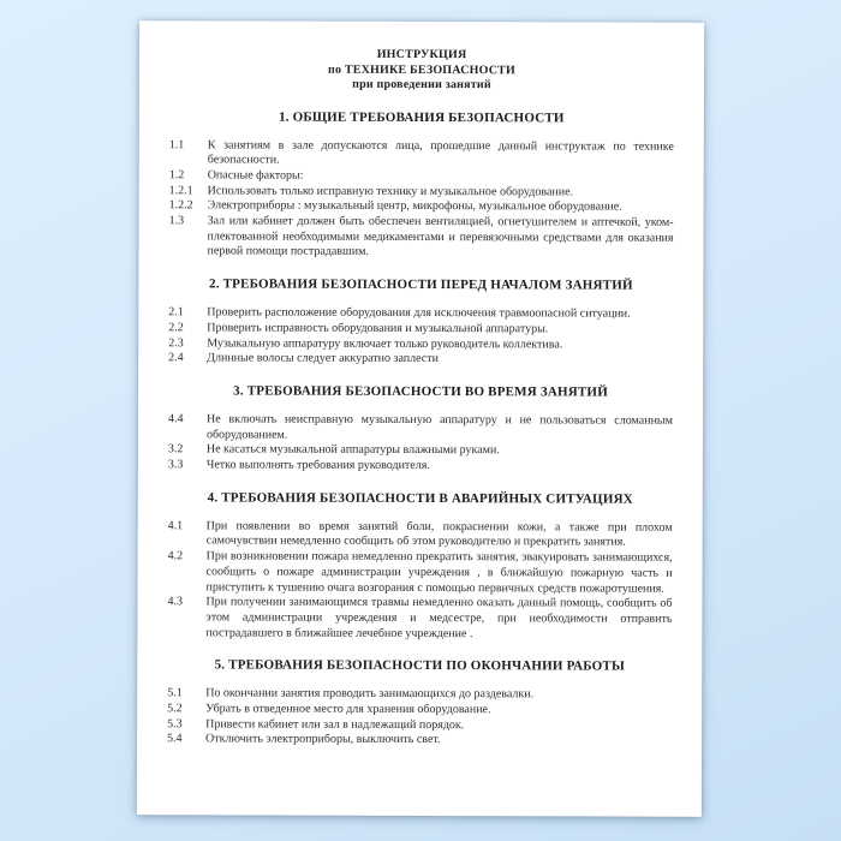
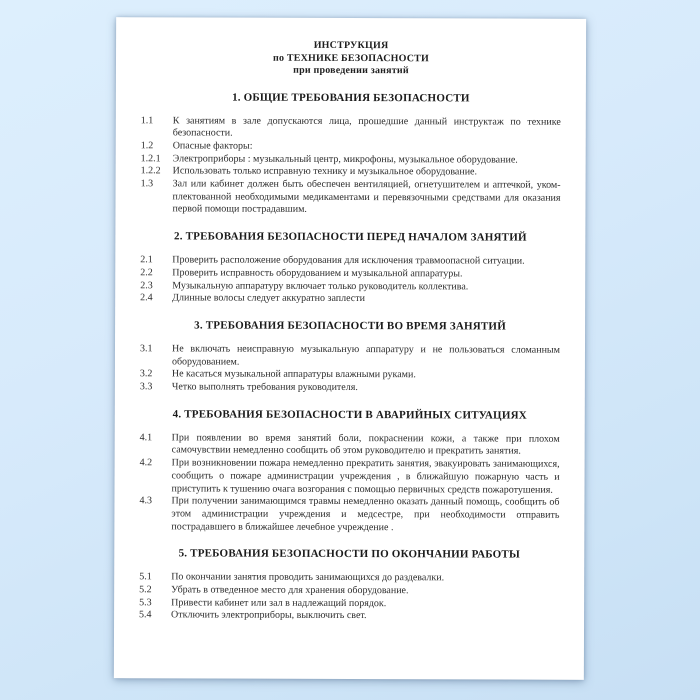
  ИНСТРУКЦИЯ
  по ТЕХНИКЕ БЕЗОПАСНОСТИ
  при проведении занятий
  1. ОБЩИЕ ТРЕБОВАНИЯ БЕЗОПАСНОСТИ
  1.1
  К занятиям в зале допускаются лица, прошедшие данный инструктаж по технике безопасности.
  1.2
  Опасные факторы:
  1.2.1
- Использовать только исправную технику и музыкальное оборудование.
+ Электроприборы : музыкальный центр, микрофоны, музыкальное оборудование.
  1.2.2
- Электроприборы : музыкальный центр, микрофоны, музыкальное оборудование.
+ Использовать только исправную технику и музыкальное оборудование.
  1.3
  Зал или кабинет должен быть обеспечен вентиляцией, огнетушителем и аптечкой, уком­плектованной необходимыми медикаментами и перевязочными средствами для оказа­ния первой помощи пострадавшим.
  2. ТРЕБОВАНИЯ БЕЗОПАСНОСТИ ПЕРЕД НАЧАЛОМ ЗАНЯТИЙ
  2.1
  Проверить расположение оборудования для исключения травмоопасной ситуации.
  2.2
- Проверить исправность оборудования и музыкальной аппаратуры.
+ Проверить исправность оборудованием и музыкальной аппаратуры.
  2.3
  Музыкальную аппаратуру включает только руководитель коллектива.
  2.4
  Длинные волосы следует аккуратно заплести
  3. ТРЕБОВАНИЯ БЕЗОПАСНОСТИ ВО ВРЕМЯ ЗАНЯТИЙ
- 4.4
+ 3.1
  Не включать неисправную музыкальную аппаратуру и не пользоваться сломанным оборудованием.
  3.2
  Не касаться музыкальной аппаратуры влажными руками.
  3.3
  Четко выполнять требования руководителя.
  4. ТРЕБОВАНИЯ БЕЗОПАСНОСТИ В АВАРИЙНЫХ СИТУАЦИЯХ
  4.1
  При появлении во время занятий боли, покраснении кожи, а также при плохом самочувствии немедленно сообщить об этом руководителю и прекратить занятия.
  4.2
  При возникновении пожара немедленно прекратить занятия, эвакуировать занимающихся, сообщить о пожаре администрации учреждения , в ближайшую пожарную часть и приступить к тушению очага возгорания с помощью первичных средств пожаротушения.
  4.3
  При получении занимающимся травмы немедленно оказать данный помощь, сообщить об этом администрации учреждения и медсестре, при необходимости отправить пострадавшего в ближайшее лечебное учреждение .
  5. ТРЕБОВАНИЯ БЕЗОПАСНОСТИ ПО ОКОНЧАНИИ РАБОТЫ
  5.1
  По окончании занятия проводить занимающихся до раздевалки.
  5.2
  Убрать в отведенное место для хранения оборудование.
  5.3
  Привести кабинет или зал в надлежащий порядок.
  5.4
  Отключить электроприборы, выключить свет.
